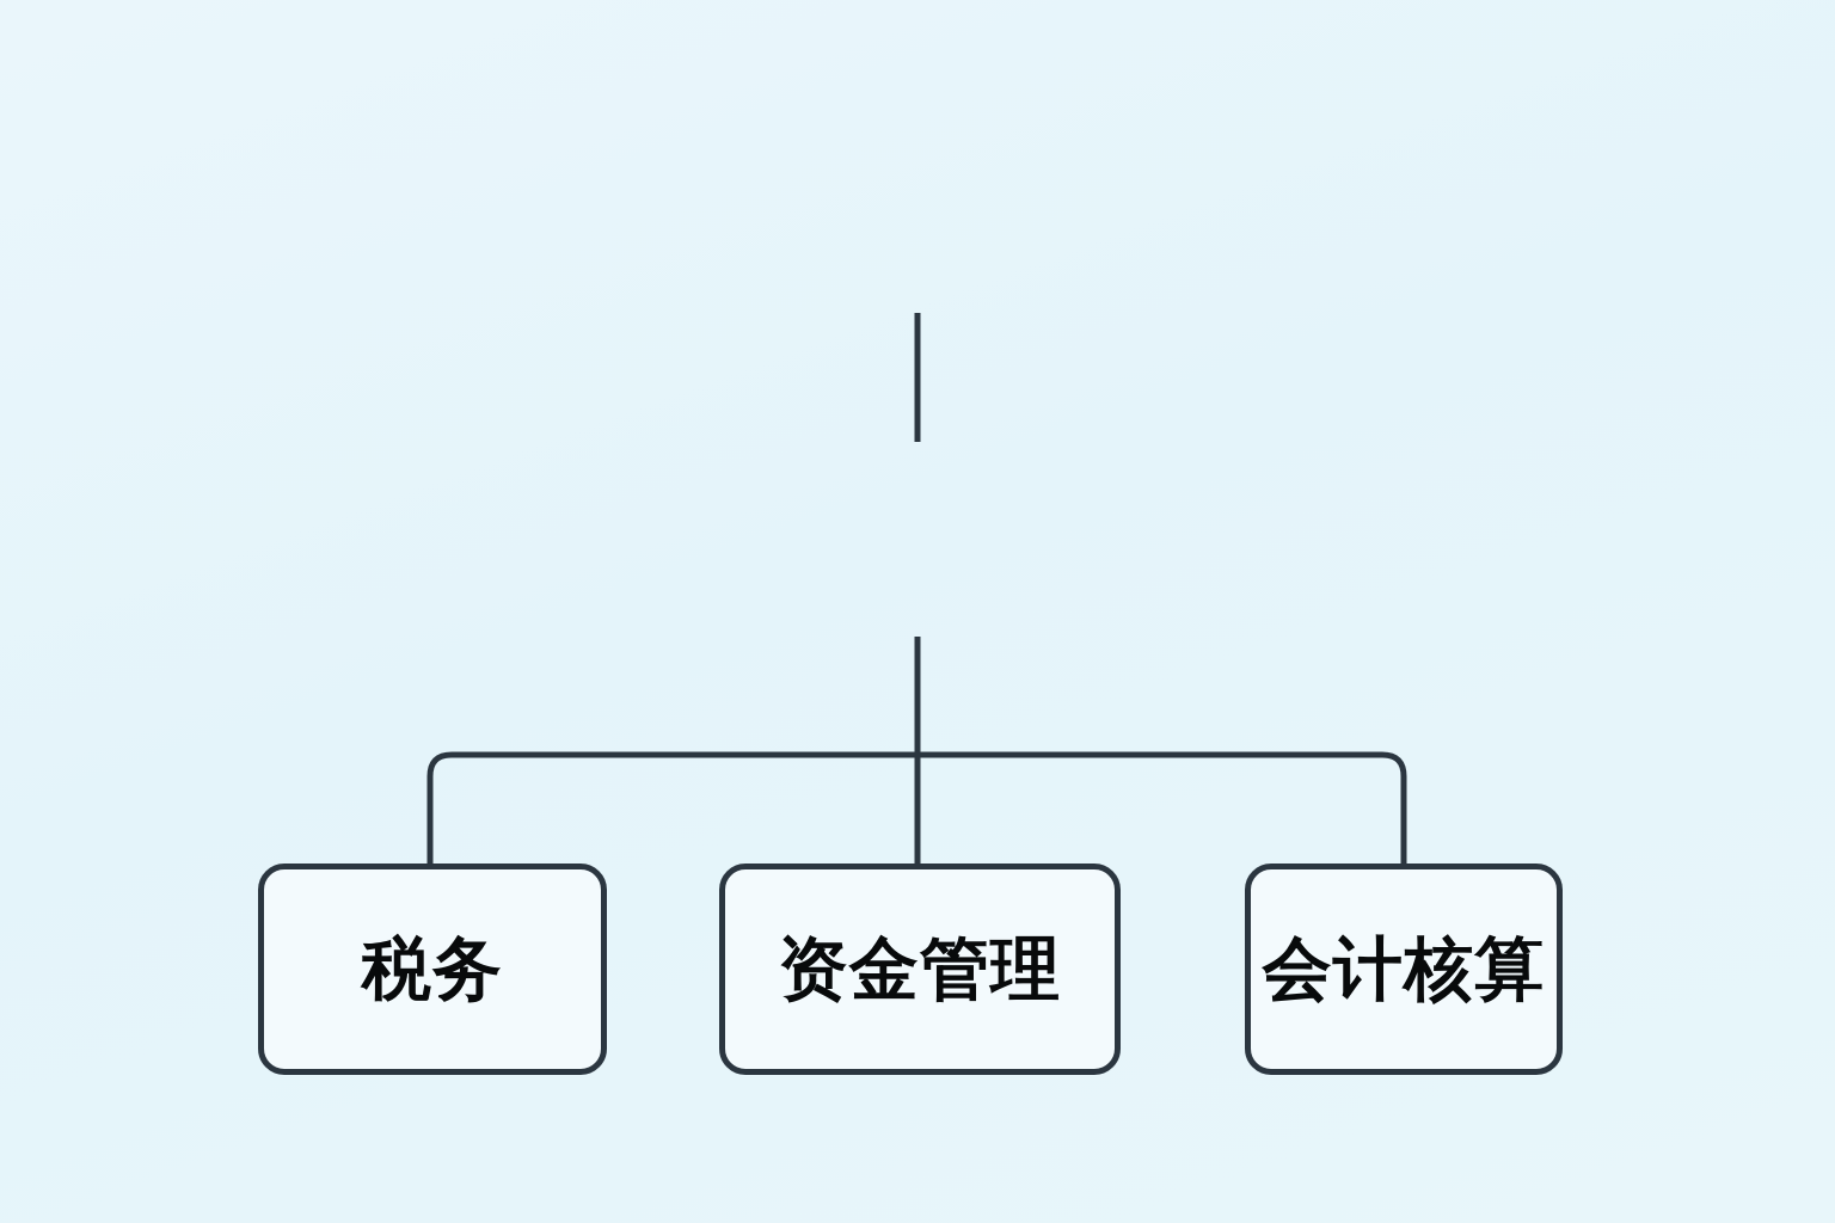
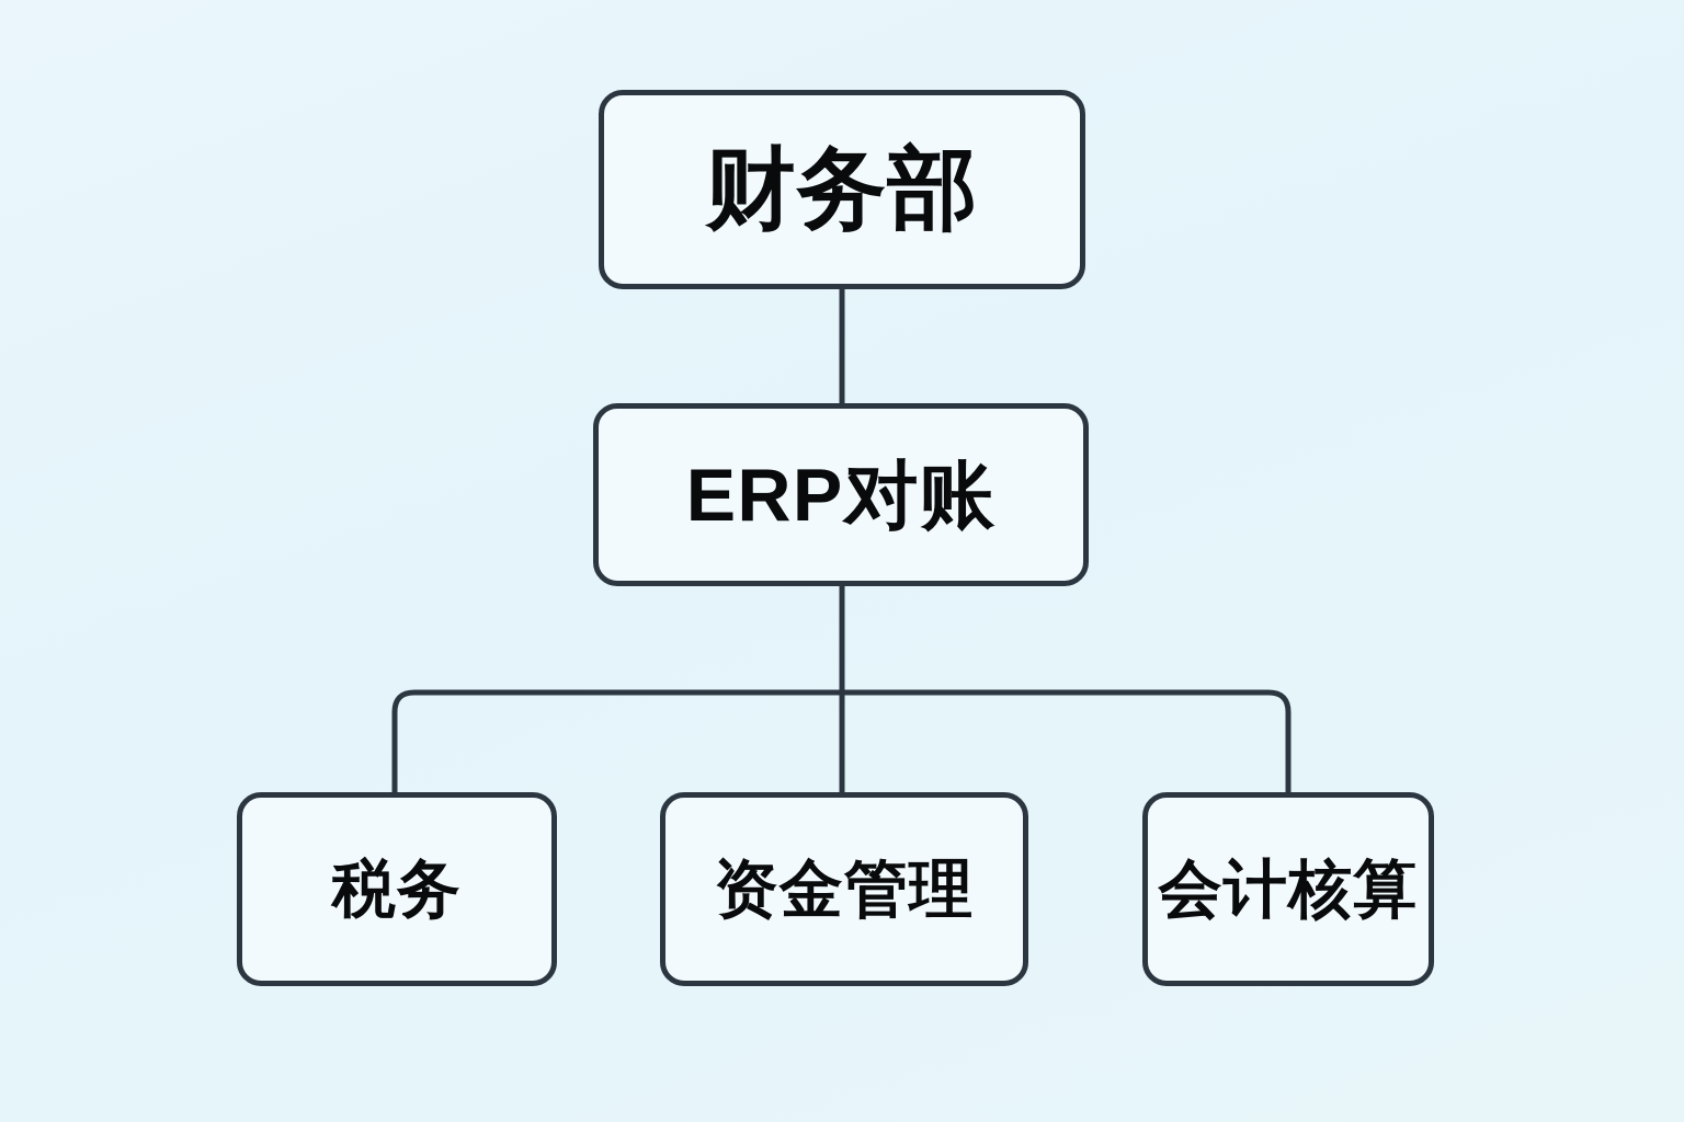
+ 财务部
+ ERP对账
  税务
  资金管理
  会计核算
